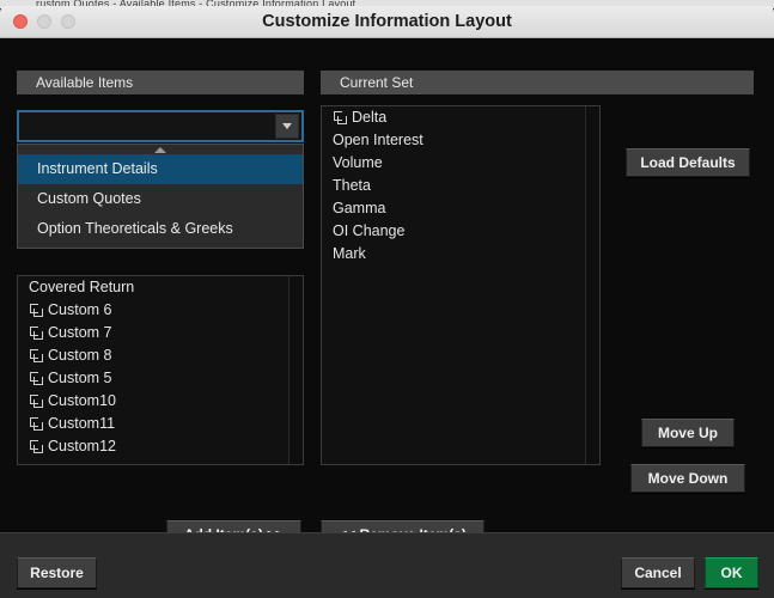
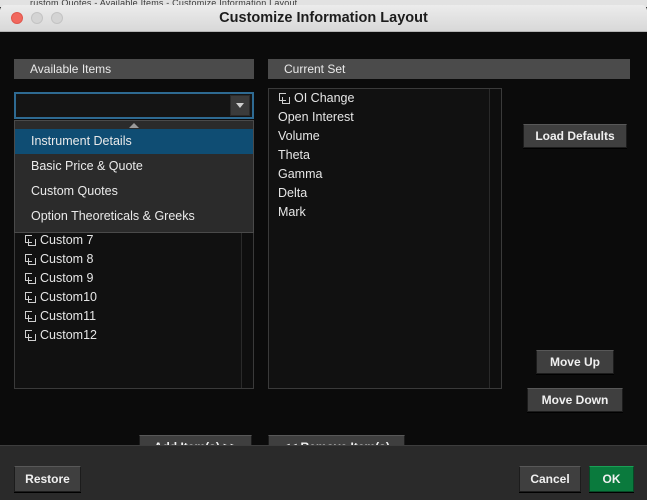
  rustom Quotes - Available Items - Customize Information Layout
  Customize Information Layout
  Available Items
  Current Set
  Instrument Details
+ Basic Price & Quote
  Custom Quotes
  Option Theoreticals & Greeks
- Covered Return
- Custom 6
  Custom 7
  Custom 8
- Custom 5
+ Custom 9
  Custom10
  Custom11
  Custom12
- Delta
+ OI Change
  Open Interest
  Volume
  Theta
  Gamma
- OI Change
+ Delta
  Mark
  Load Defaults
  Move Up
  Move Down
  Restore
  Cancel
  OK
